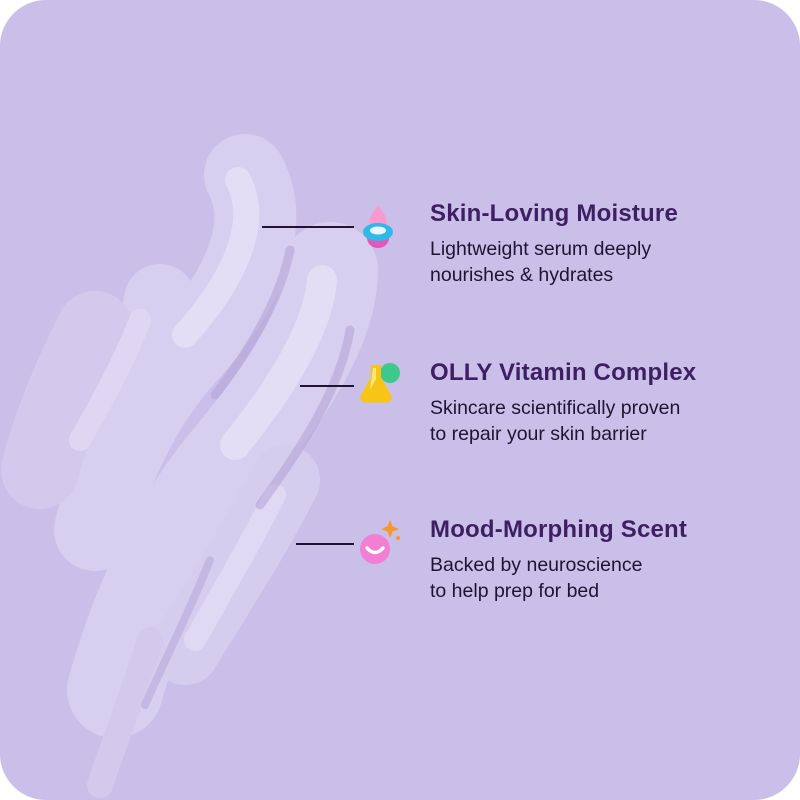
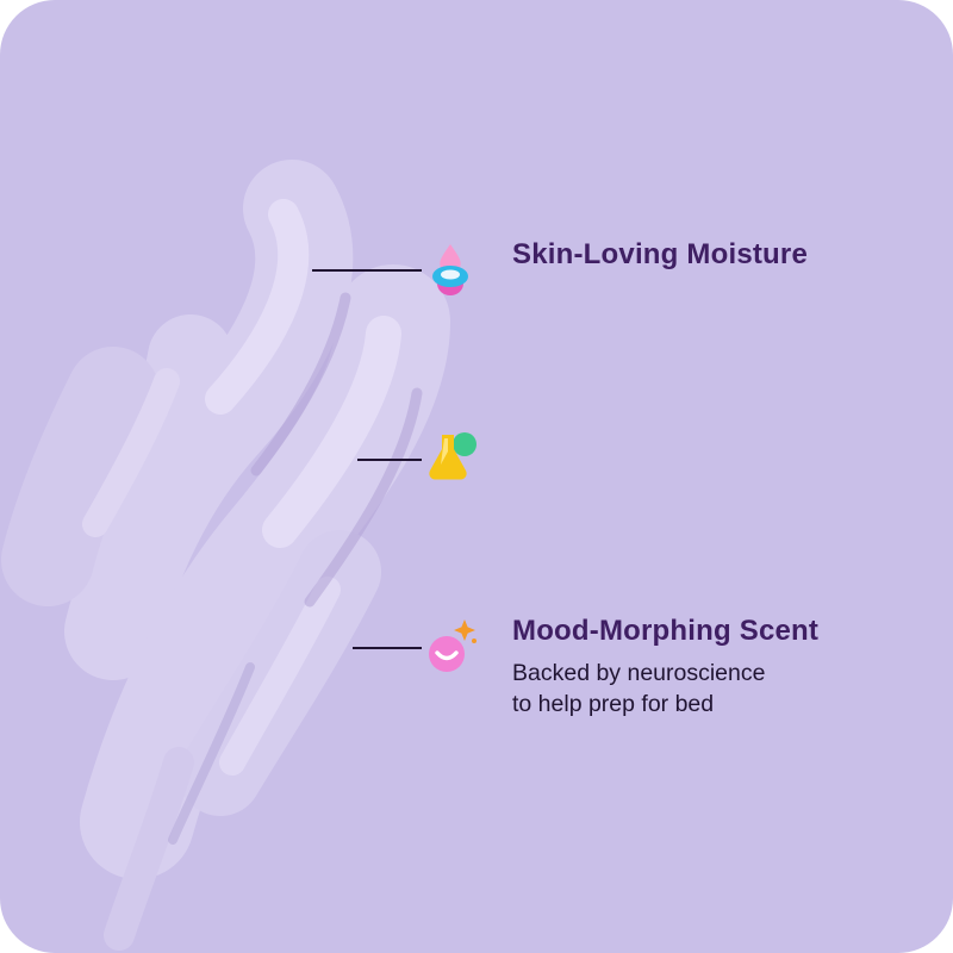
  Skin-Loving Moisture
- Lightweight serum deeply
- nourishes & hydrates
- OLLY Vitamin Complex
- Skincare scientifically proven
- to repair your skin barrier
  Mood-Morphing Scent
  Backed by neuroscience
  to help prep for bed
